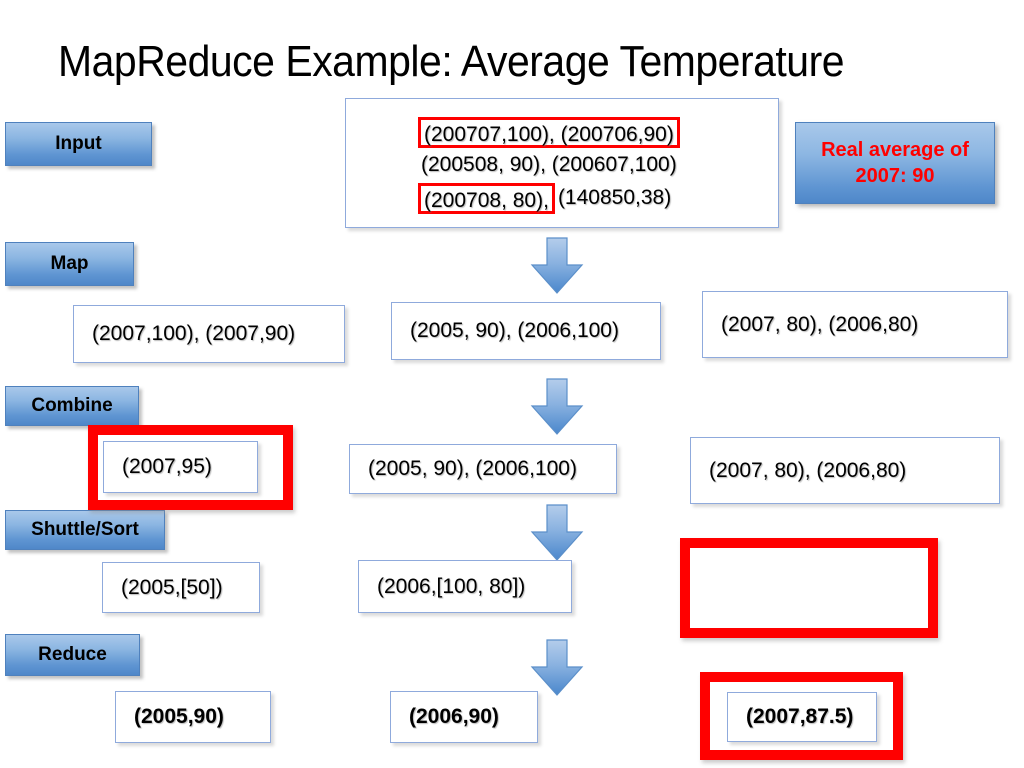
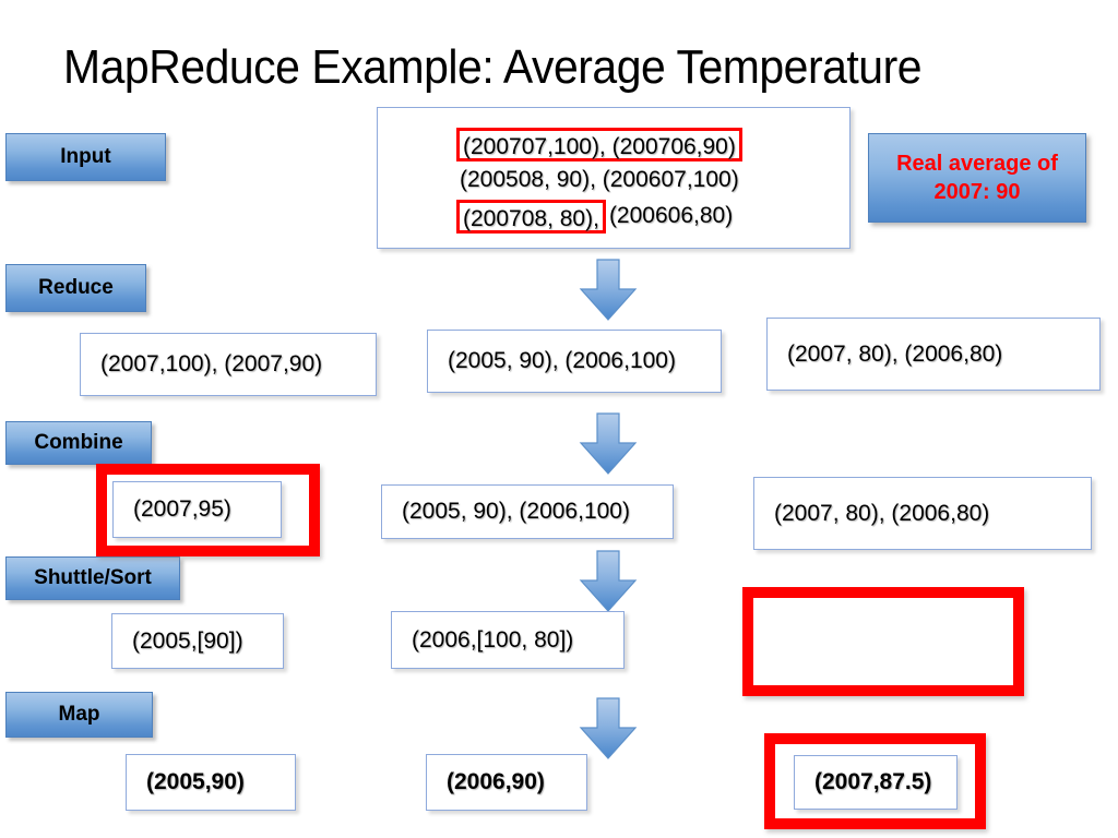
  MapReduce Example: Average Temperature
  Input
- Map
+ Reduce
  Combine
  Shuttle/Sort
- Reduce
+ Map
  (200707,100), (200706,90)
  (200508, 90), (200607,100)
- (200708, 80), (140850,38)
+ (200708, 80), (200606,80)
  Real average of
  2007: 90
  (2007,100), (2007,90)
  (2005, 90), (2006,100)
  (2007, 80), (2006,80)
  (2007,95)
  (2005, 90), (2006,100)
  (2007, 80), (2006,80)
- (2005,[50])
+ (2005,[90])
  (2006,[100, 80])
  (2005,90)
  (2006,90)
  (2007,87.5)
